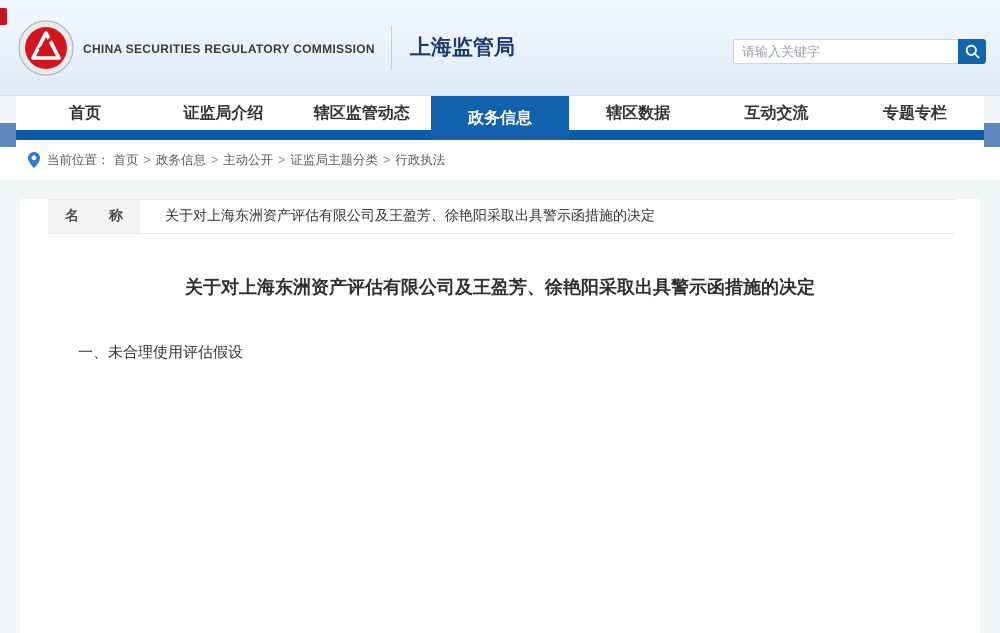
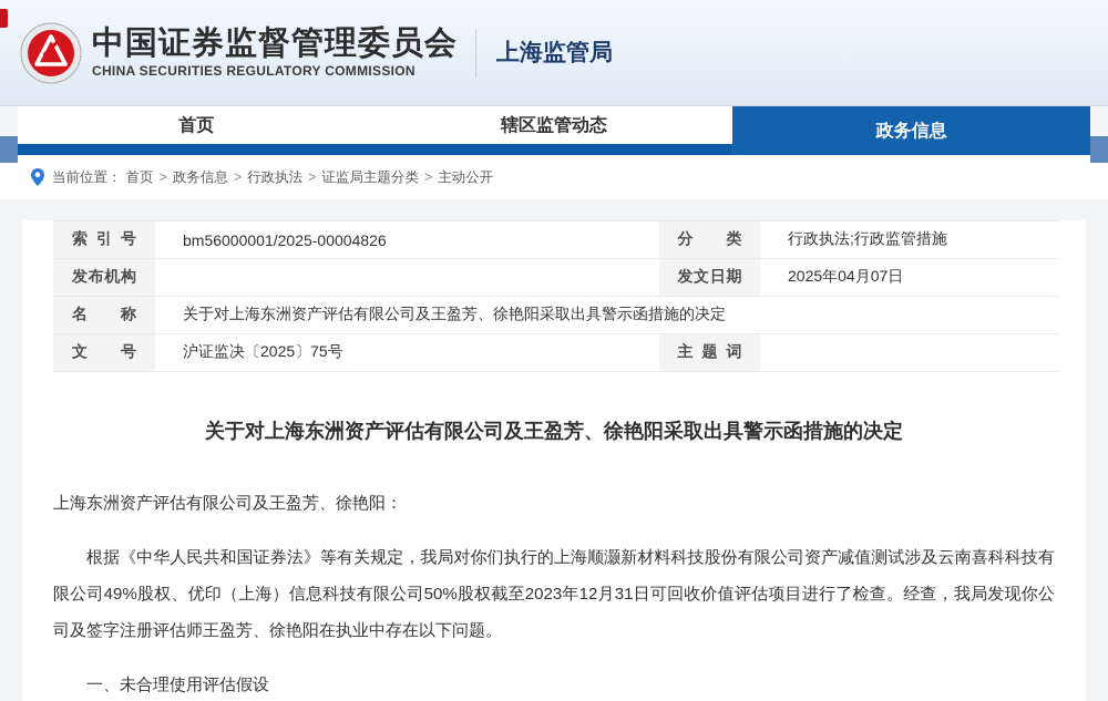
+ 中国证券监督管理委员会
  CHINA SECURITIES REGULATORY COMMISSION
  上海监管局
- 请输入关键字
  首页
- 证监局介绍
  辖区监管动态
  政务信息
- 辖区数据
- 互动交流
- 专题专栏
  当前位置：
  首页
  >
  政务信息
  >
- 主动公开
+ 行政执法
  >
  证监局主题分类
  >
- 行政执法
+ 主动公开
+ 索引号	bm56000001/2025-00004826	分类	行政执法;行政监管措施
+ 发布机构		发文日期	2025年04月07日
  名称	关于对上海东洲资产评估有限公司及王盈芳、徐艳阳采取出具警示函措施的决定
+ 文号	沪证监决〔2025〕75号	主题词
  关于对上海东洲资产评估有限公司及王盈芳、徐艳阳采取出具警示函措施的决定
+ 上海东洲资产评估有限公司及王盈芳、徐艳阳：
+ 根据《中华人民共和国证券法》等有关规定，我局对你们执行的上海顺灏新材料科技股份有限公司资产减值测试涉及云南喜科科技有限公司49%股权、优印（上海）信息科技有限公司50%股权截至2023年12月31日可回收价值评估项目进行了检查。经查，我局发现你公司及签字注册评估师王盈芳、徐艳阳在执业中存在以下问题。
  一、未合理使用评估假设
